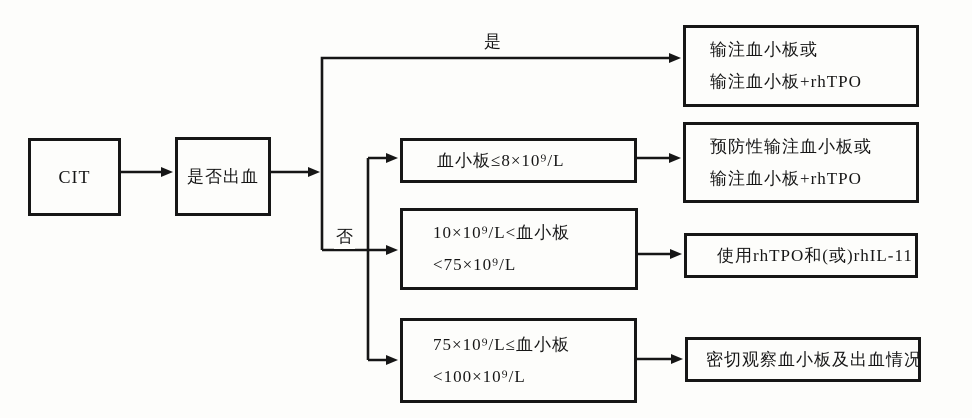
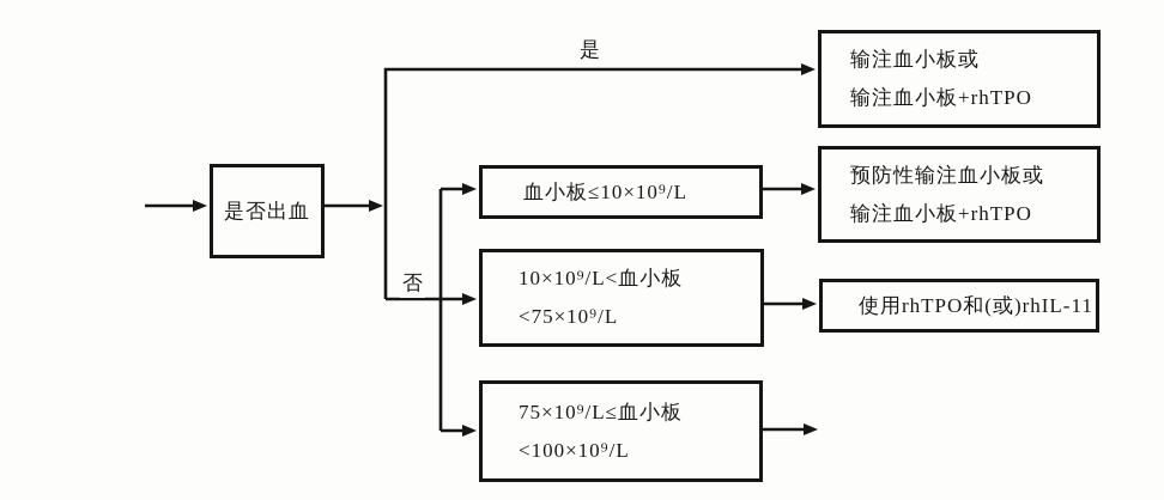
  是
  否
- CIT
  是否出血
  输注血小板或
  输注血小板+rhTPO
- 血小板≤8×10⁹/L
+ 血小板≤10×10⁹/L
  预防性输注血小板或
  输注血小板+rhTPO
  10×10⁹/L<血小板
  <75×10⁹/L
  使用rhTPO和(或)rhIL-11
  75×10⁹/L≤血小板
  <100×10⁹/L
- 密切观察血小板及出血情况
